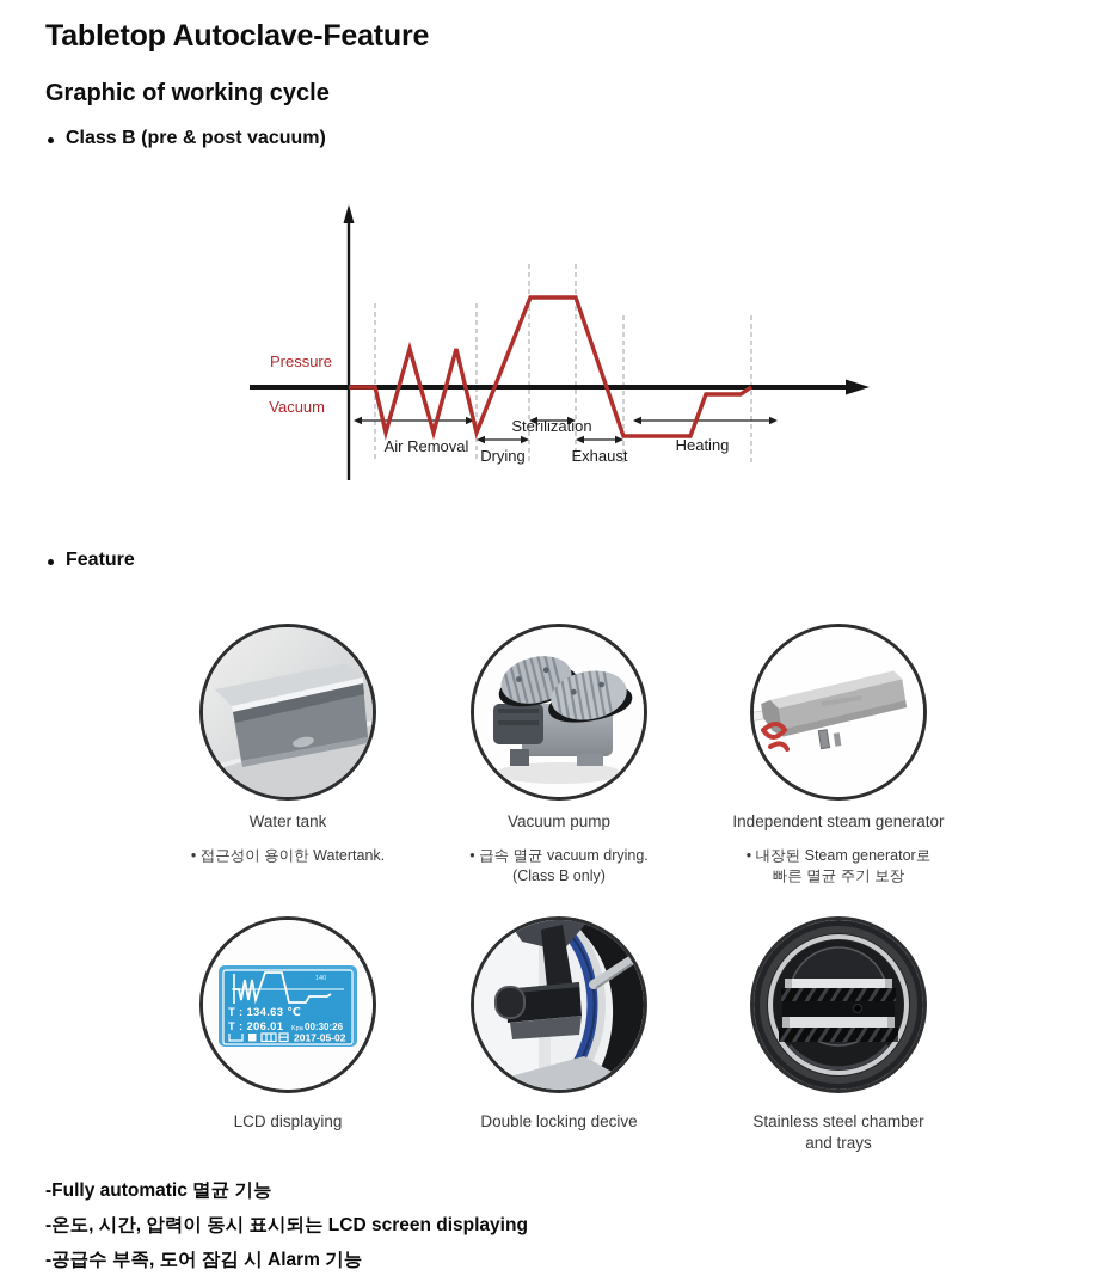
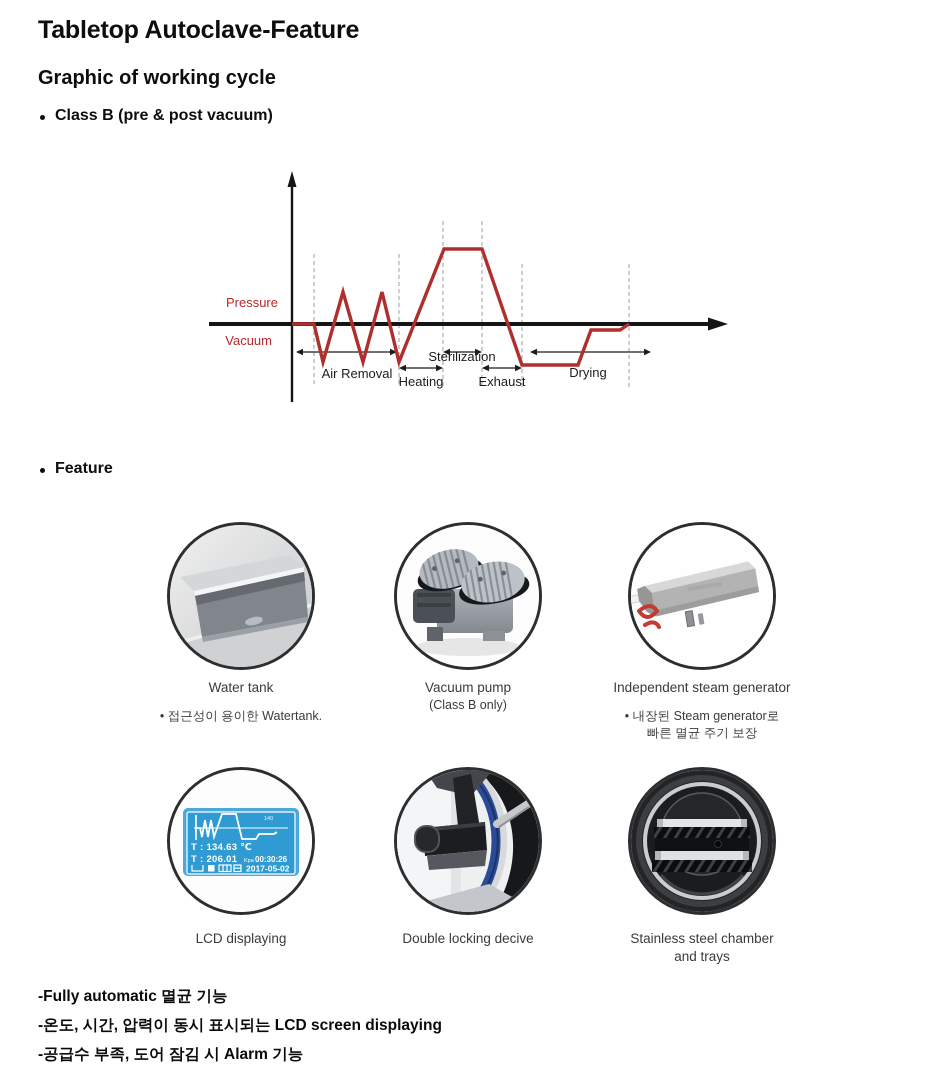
  Tabletop Autoclave-Feature
  Graphic of working cycle
  Class B (pre & post vacuum)
  Air Removal
- Drying
+ Heating
  Sterilization
  Exhaust
- Heating
+ Drying
  Pressure
  Vacuum
  Feature
  Water tank
  • 접근성이 용이한 Watertank.
  Vacuum pump
- • 급속 멸균 vacuum drying.
  (Class B only)
  Independent steam generator
  • 내장된 Steam generator로
  빠른 멸균 주기 보장
  T : 134.63 ℃
  T : 206.01
  00:30:26
  2017-05-02
  LCD displaying
  Double locking decive
  Stainless steel chamber
  and trays
  -Fully automatic 멸균 기능
  -온도, 시간, 압력이 동시 표시되는 LCD screen displaying
  -공급수 부족, 도어 잠김 시 Alarm 기능
